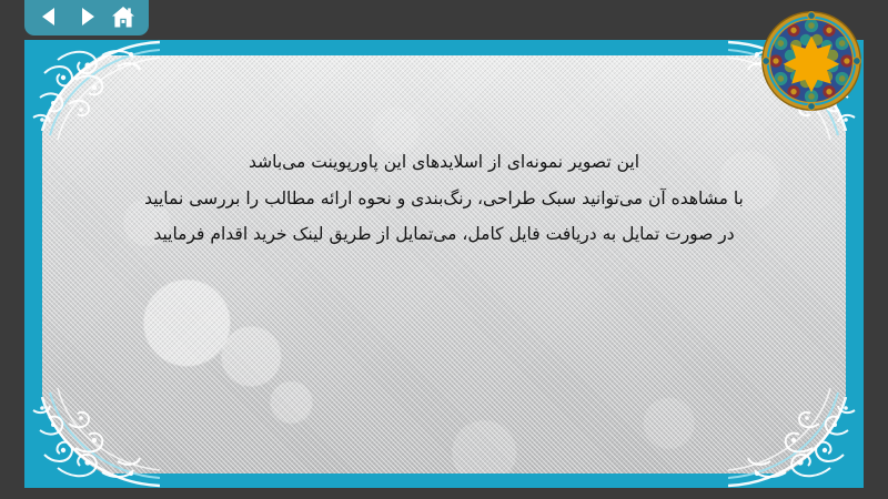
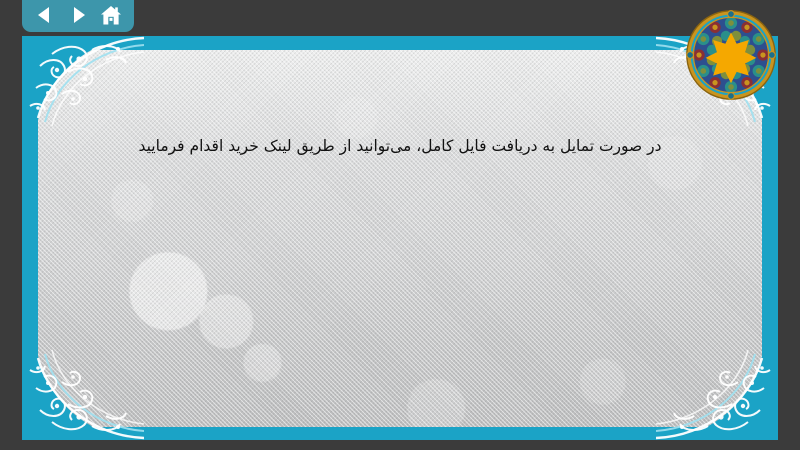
- این تصویر نمونه‌ای از اسلایدهای این پاورپوینت می‌باشد
- با مشاهده آن میتوانید سبک طراحی، رنگ‌بندی و نحوه ارائه مطالب را بررسی نمایید
- در صورت تمایل به دریافت فایل کامل، می‌تمایل از طریق لینک خرید اقدام فرمایید
+ در صورت تمایل به دریافت فایل کامل، می‌توانید از طریق لینک خرید اقدام فرمایید
